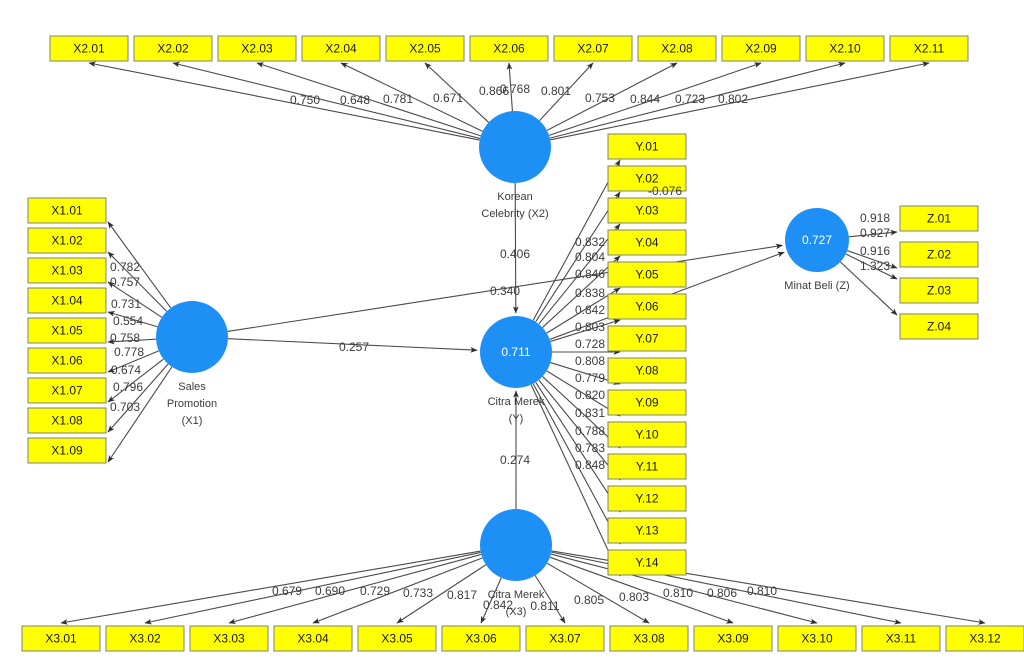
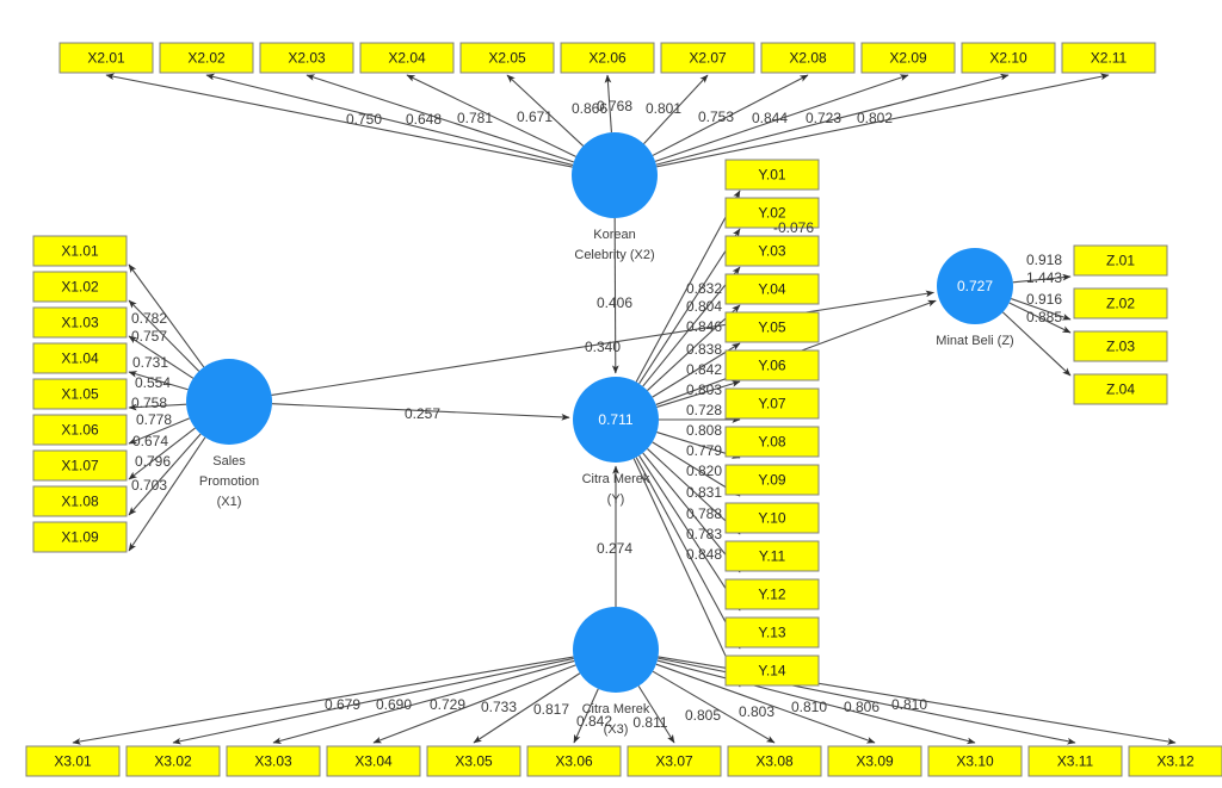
  X2.01
  X2.02
  X2.03
  X2.04
  X2.05
  X2.06
  X2.07
  X2.08
  X2.09
  X2.10
  X2.11
  X1.01
  X1.02
  X1.03
  X1.04
  X1.05
  X1.06
  X1.07
  X1.08
  X1.09
  Y.01
  Y.02
  Y.03
  Y.04
  Y.05
  Y.06
  Y.07
  Y.08
  Y.09
  Y.10
  Y.11
  Y.12
  Y.13
  Y.14
  X3.01
  X3.02
  X3.03
  X3.04
  X3.05
  X3.06
  X3.07
  X3.08
  X3.09
  X3.10
  X3.11
  X3.12
  Z.01
  Z.02
  Z.03
  Z.04
  Sales
  Promotion
  (X1)
  Korean
  Celebrity (X2)
  0.711
  Citra Merek
  (Y)
  Citra Merek
  (X3)
  0.727
  Minat Beli (Z)
  0.750
  0.648
  0.781
  0.671
  0.866
  0.768
  0.801
  0.753
  0.844
  0.723
  0.802
  0.782
  0.757
  0.731
  0.554
  0.758
  0.778
  0.674
  0.796
  0.703
  0.832
  0.804
  0.846
  0.838
  0.842
  0.803
  0.728
  0.808
  0.779
  0.820
  0.831
  0.788
  0.783
  0.848
  0.679
  0.690
  0.729
  0.733
  0.817
  0.842
  0.811
  0.805
  0.803
  0.810
  0.806
  0.810
  0.918
- 0.927
+ 1.443
  0.916
- 1.323
+ 0.885
  0.406
  0.340
  0.257
  0.274
  -0.076
